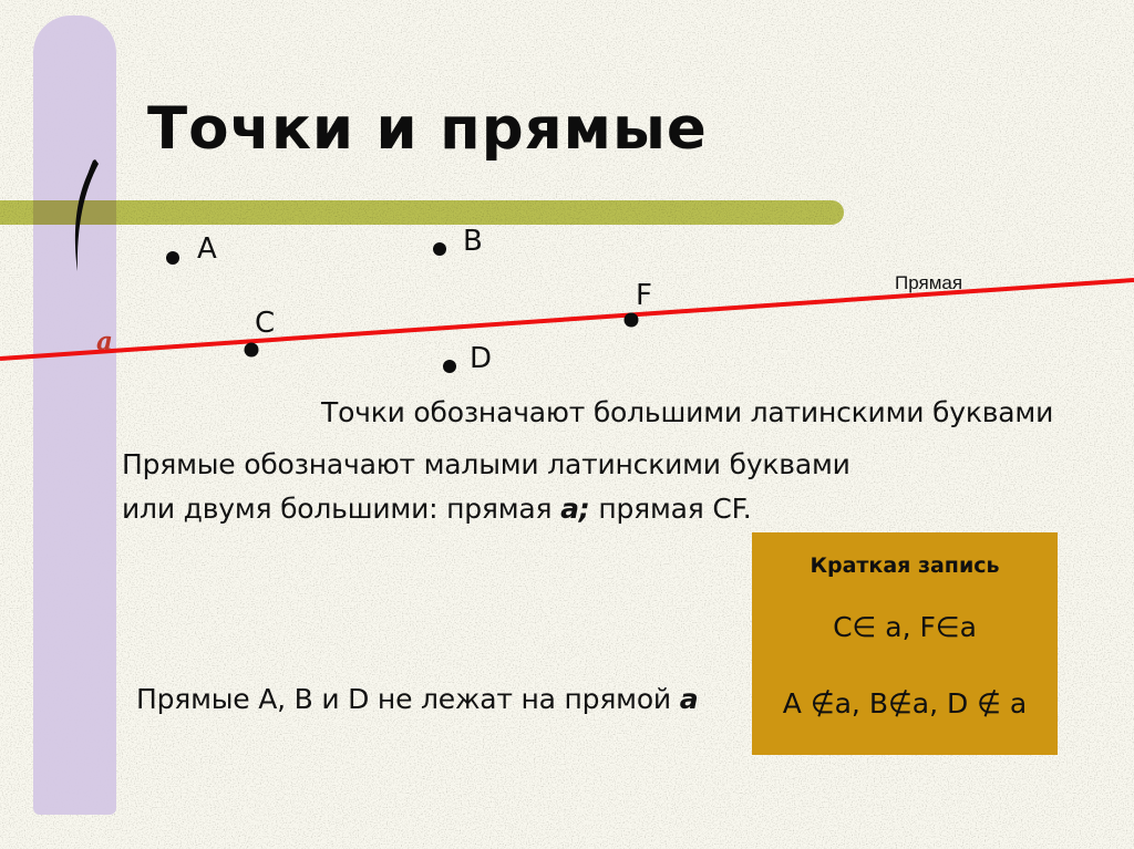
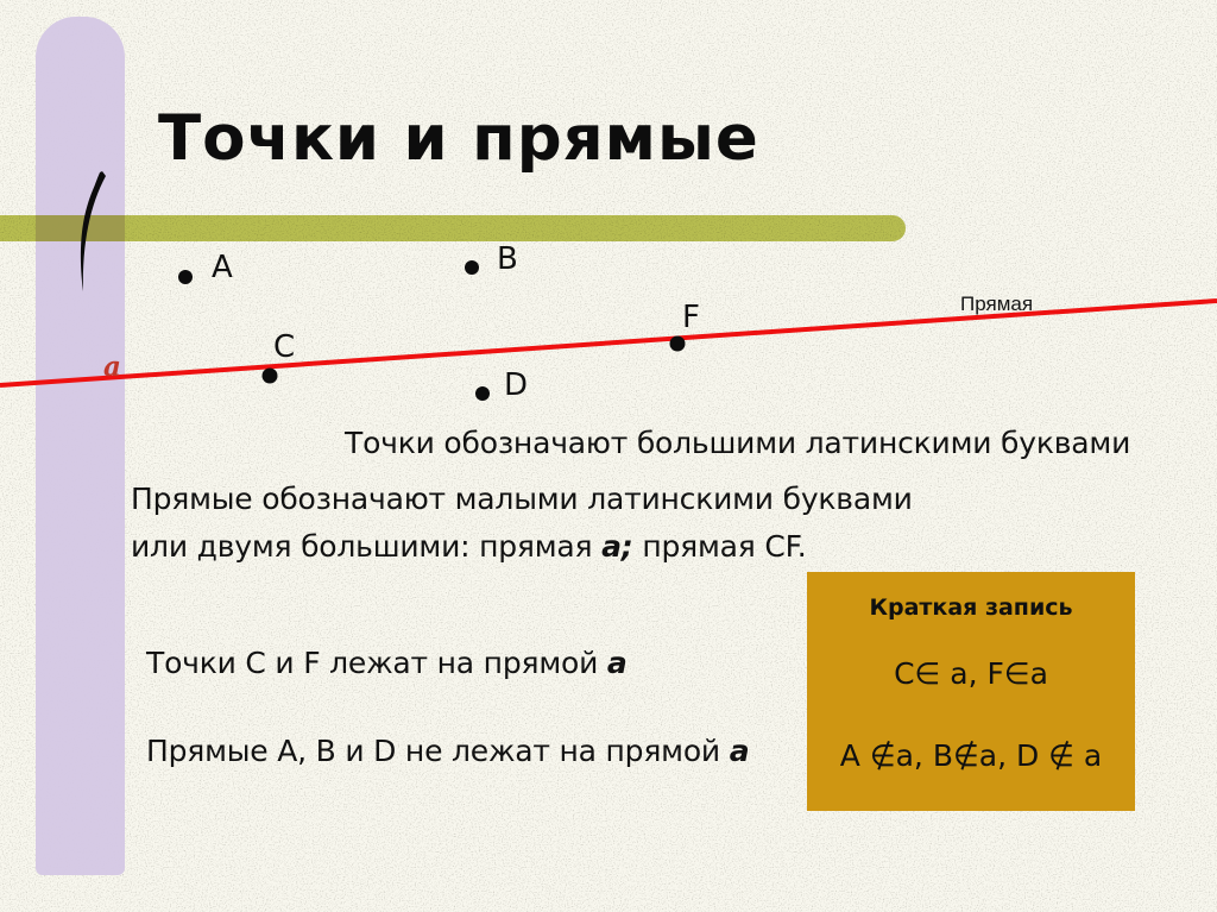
  Точки и прямые
  A
  B
  C
  D
  F
  Прямая
  a
  Точки обозначают большими латинскими буквами
  Прямые обозначают малыми латинскими буквами
  или двумя большими: прямая a; прямая CF.
+ Точки C и F лежат на прямой a
  Прямые A, B и D не лежат на прямой a
  Краткая запись
  C∈ a, F∈a
  A ∉a, B∉a, D ∉ a
